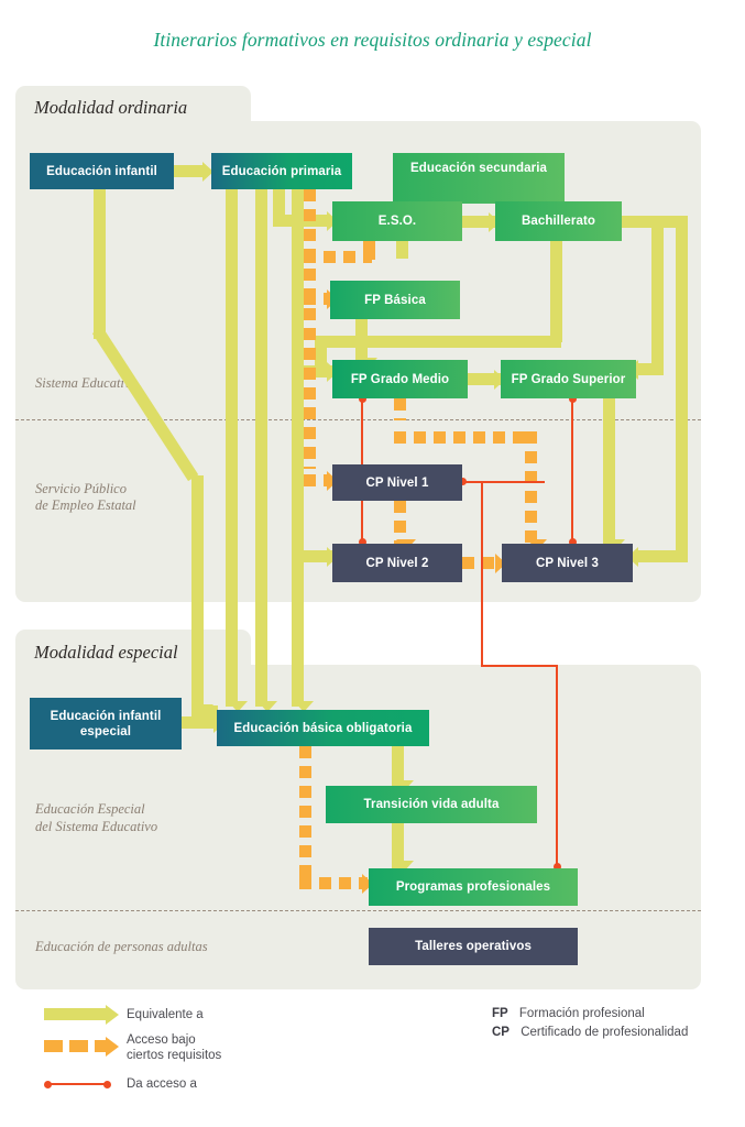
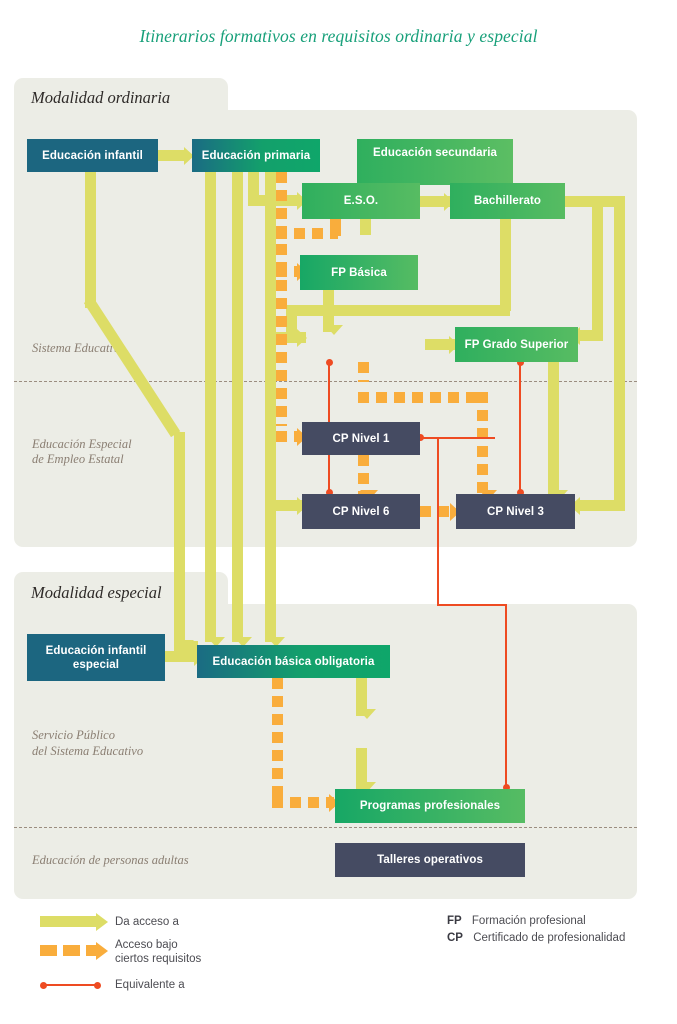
  Itinerarios formativos en requisitos ordinaria y especial
  Modalidad ordinaria
  Sistema Educati
- Servicio Público
+ Educación Especial
  de Empleo Estatal
  Modalidad especial
- Educación Especial
+ Servicio Público
  del Sistema Educativo
  Educación de personas adultas
  Educación secundaria
  Educación infantil
  Educación primaria
  E.S.O.
  Bachillerato
  FP Básica
- FP Grado Medio
  FP Grado Superior
  CP Nivel 1
- CP Nivel 2
+ CP Nivel 6
  CP Nivel 3
  Educación infantil especial
  Educación básica obligatoria
- Transición vida adulta
  Programas profesionales
  Talleres operativos
- Equivalente a
+ Da acceso a
  Acceso bajo
  ciertos requisitos
- Da acceso a
+ Equivalente a
  FP Formación profesional
  CP Certificado de profesionalidad
